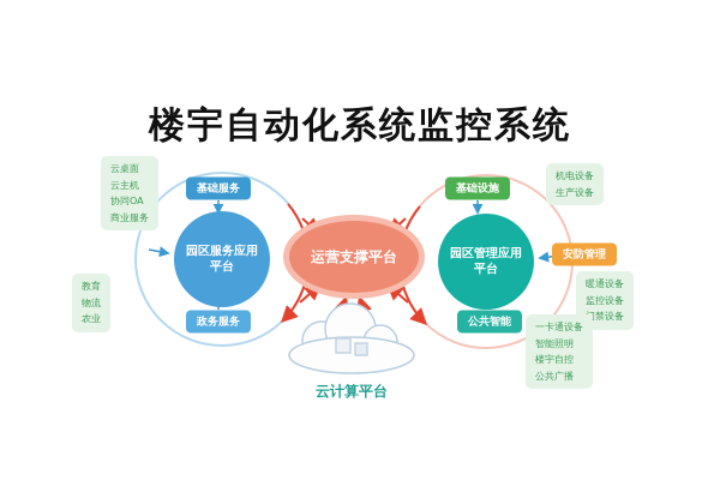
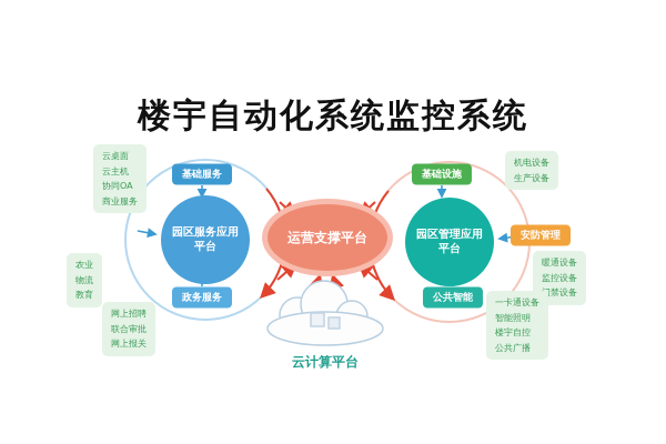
  楼宇自动化系统监控系统
  园区服务应用平台
  运营支撑平台
  园区管理应用平台
  基础服务
  政务服务
  基础设施
  安防管理
  公共智能
  云桌面
  云主机
  协同OA
  商业服务
- 教育
+ 农业
  物流
- 农业
+ 教育
+ 网上招聘
+ 联合审批
+ 网上报关
  机电设备
  生产设备
  暖通设备
  监控设备
  禁设备
  一卡通设备
  智能照明
  楼宇自控
  公共广播
  云计算平台
